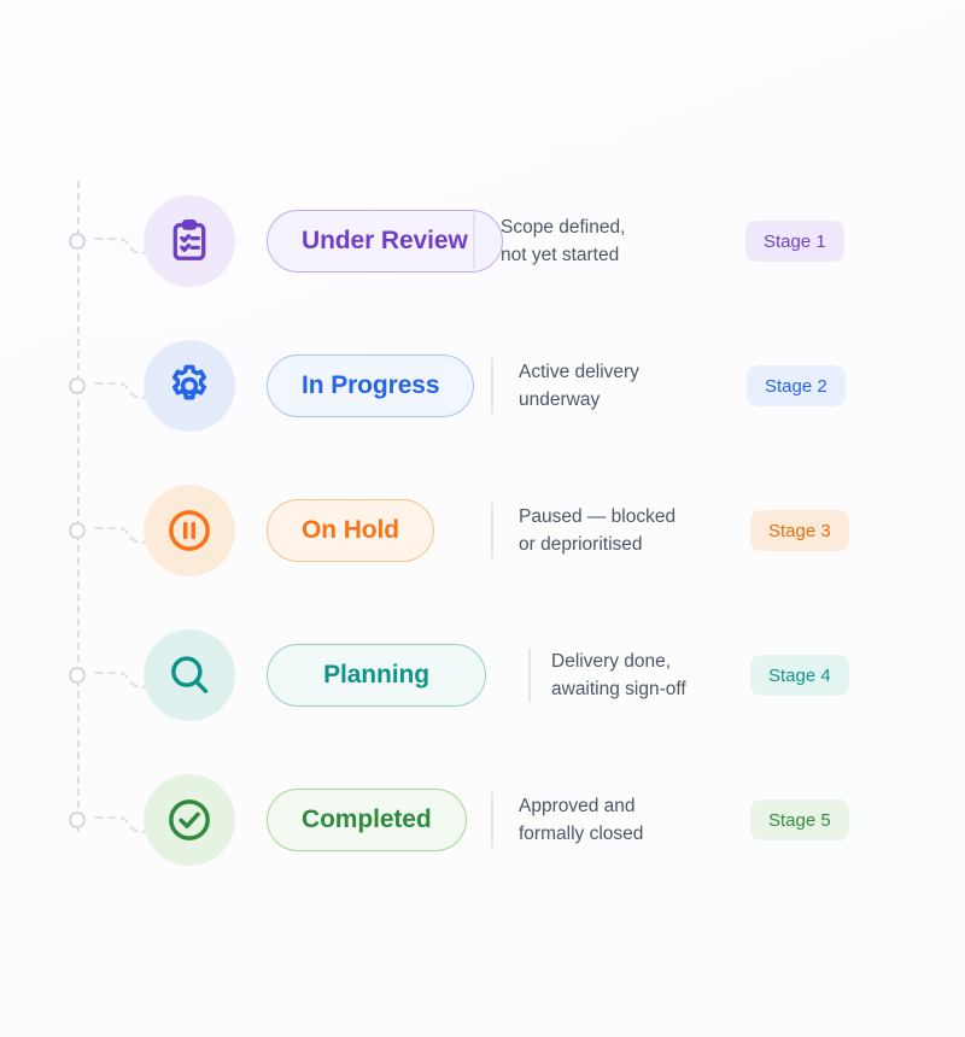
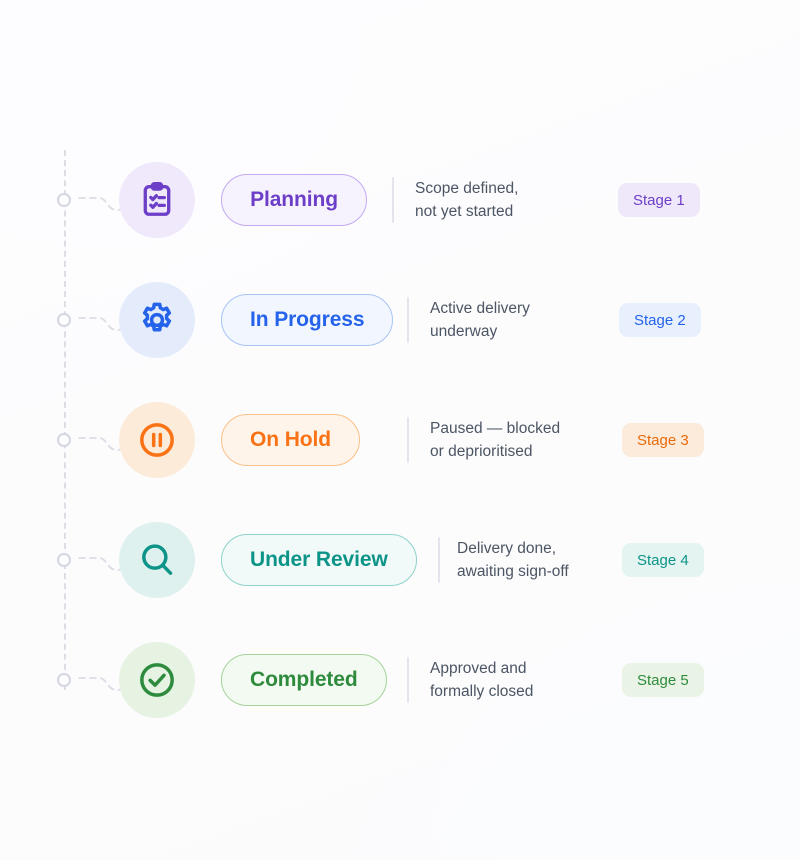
- Under Review
+ Planning
  Scope defined,
  not yet started
  Stage 1
  In Progress
  Active delivery
  underway
  Stage 2
  On Hold
  Paused — blocked
  or deprioritised
  Stage 3
- Planning
+ Under Review
  Delivery done,
  awaiting sign-off
  Stage 4
  Completed
  Approved and
  formally closed
  Stage 5
